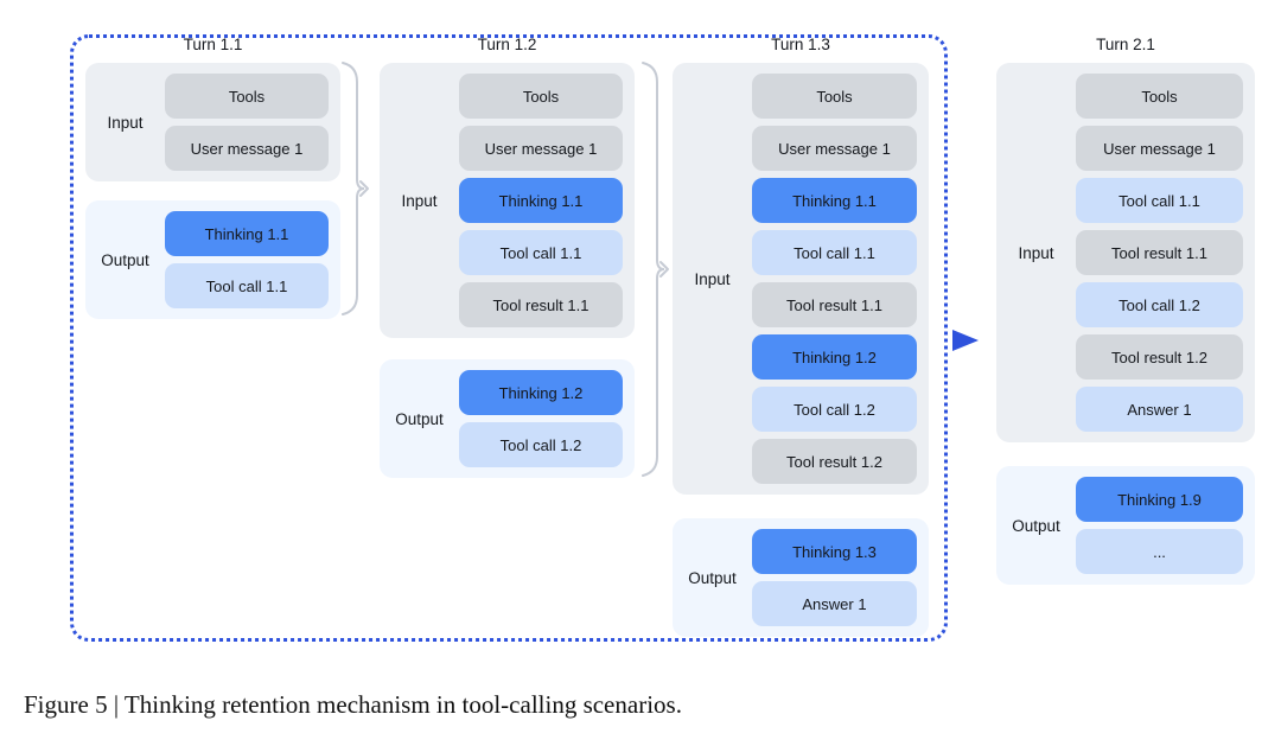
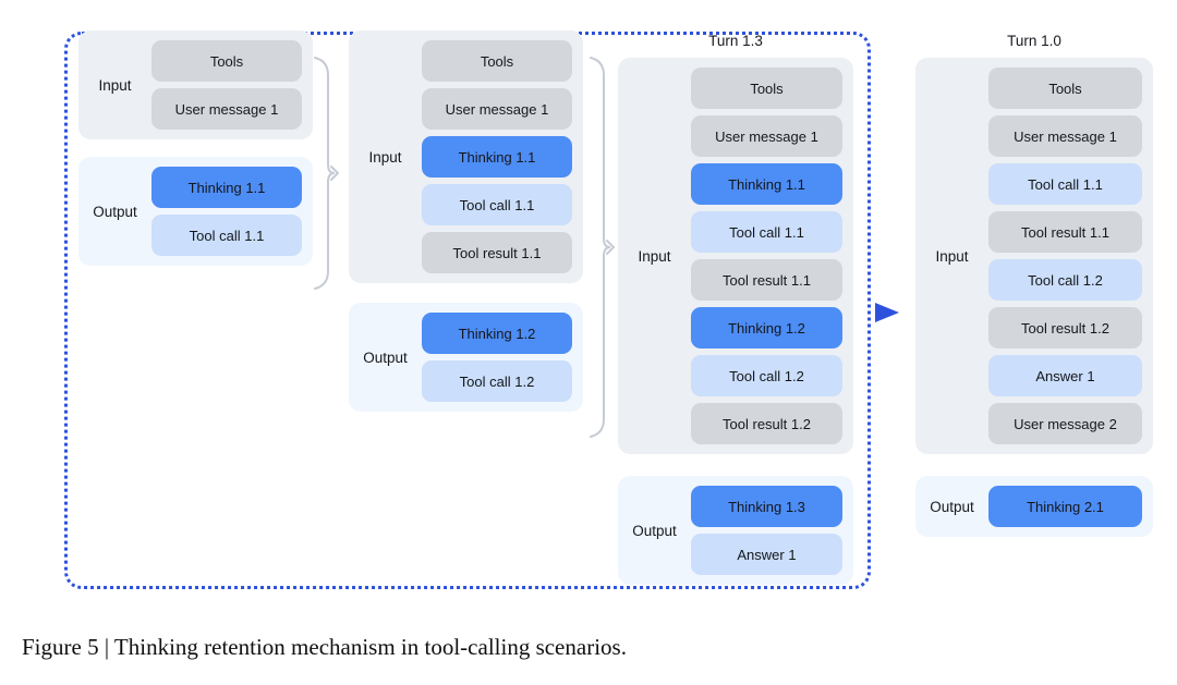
- Turn 1.1
  Input
  Tools
  User message 1
  Output
  Thinking 1.1
  Tool call 1.1
- Turn 1.2
  Input
  Tools
  User message 1
  Thinking 1.1
  Tool call 1.1
  Tool result 1.1
  Output
  Thinking 1.2
  Tool call 1.2
  Turn 1.3
  Input
  Tools
  User message 1
  Thinking 1.1
  Tool call 1.1
  Tool result 1.1
  Thinking 1.2
  Tool call 1.2
  Tool result 1.2
  Output
  Thinking 1.3
  Answer 1
- Turn 2.1
+ Turn 1.0
  Input
  Tools
  User message 1
  Tool call 1.1
  Tool result 1.1
  Tool call 1.2
  Tool result 1.2
  Answer 1
+ User message 2
  Output
- Thinking 1.9
+ Thinking 2.1
- ...
  Figure 5 | Thinking retention mechanism in tool-calling scenarios.
